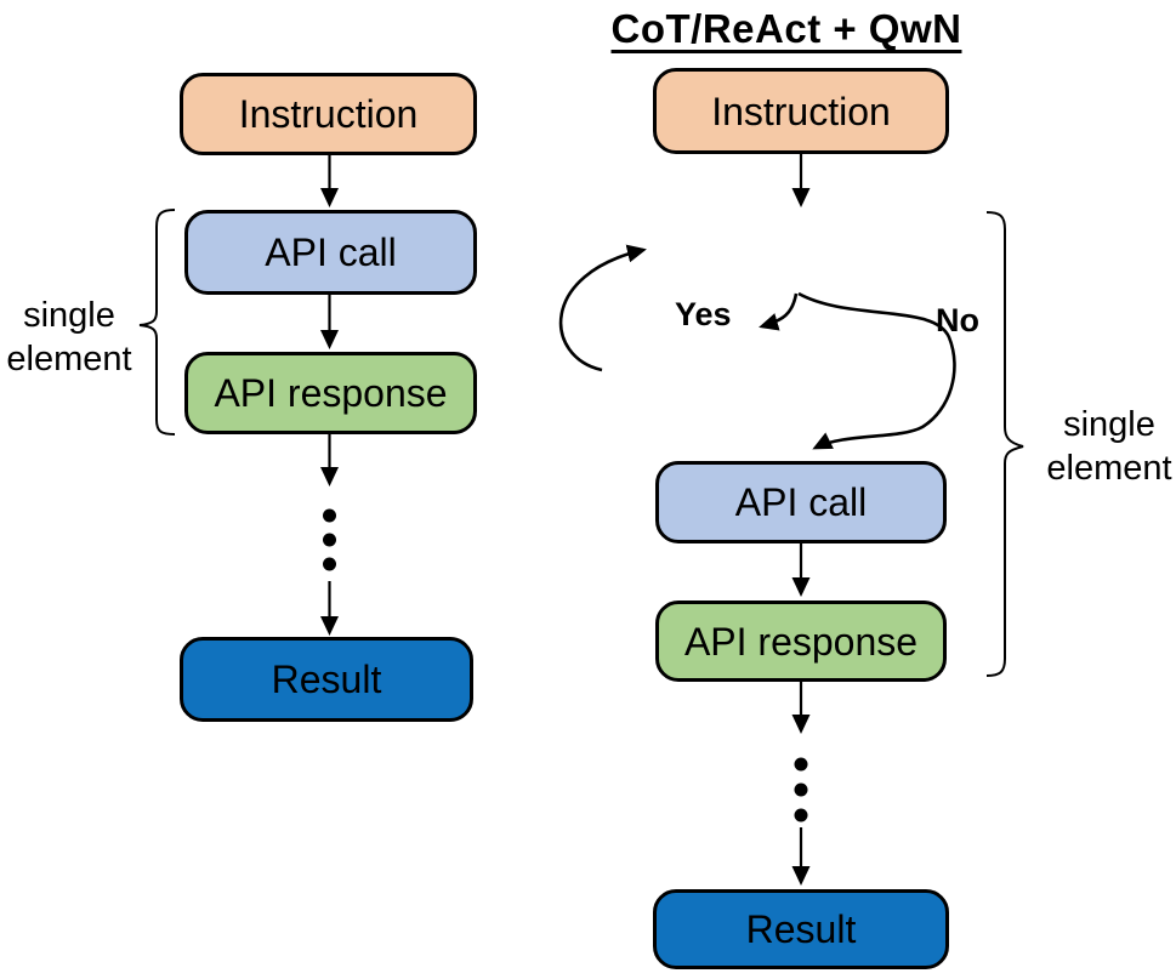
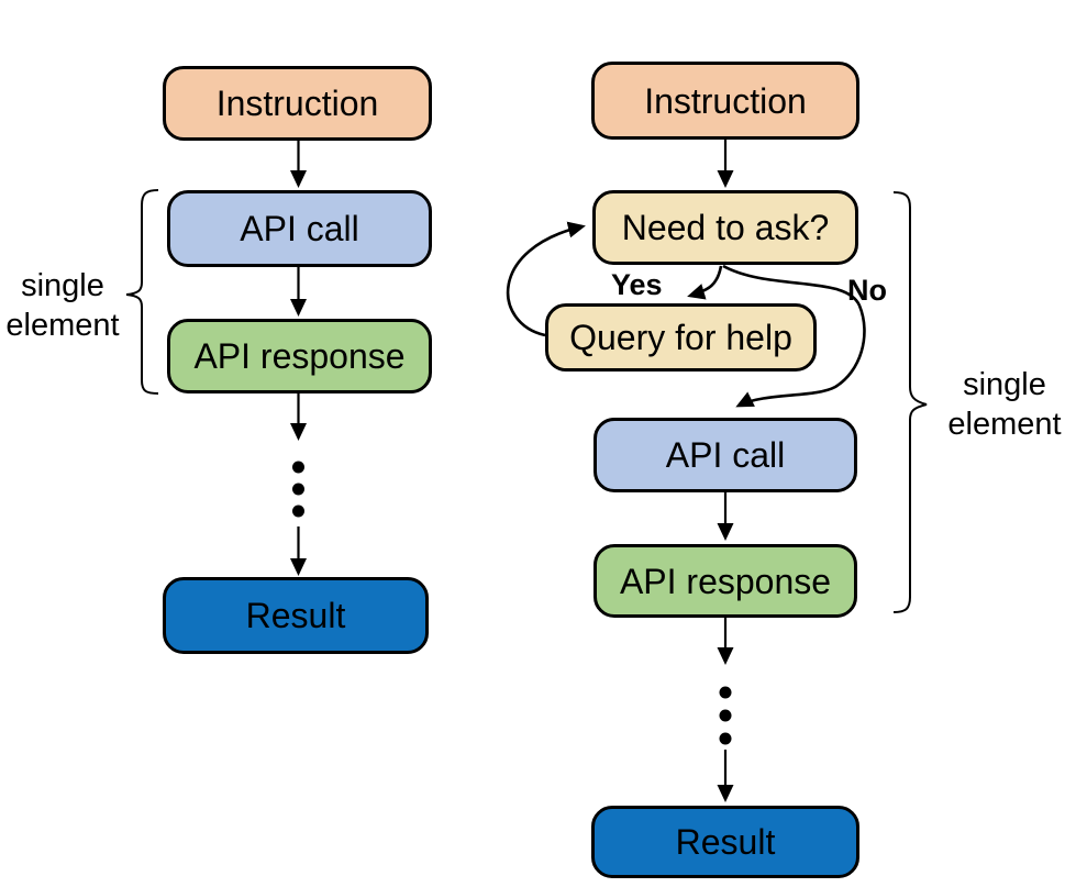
  Instruction
  API call
  API response
  Result
  single
  element
- CoT/ReAct + QwN
  Instruction
+ Need to ask?
+ Query for help
  API call
  API response
  Result
  Yes
  No
  single
  element
